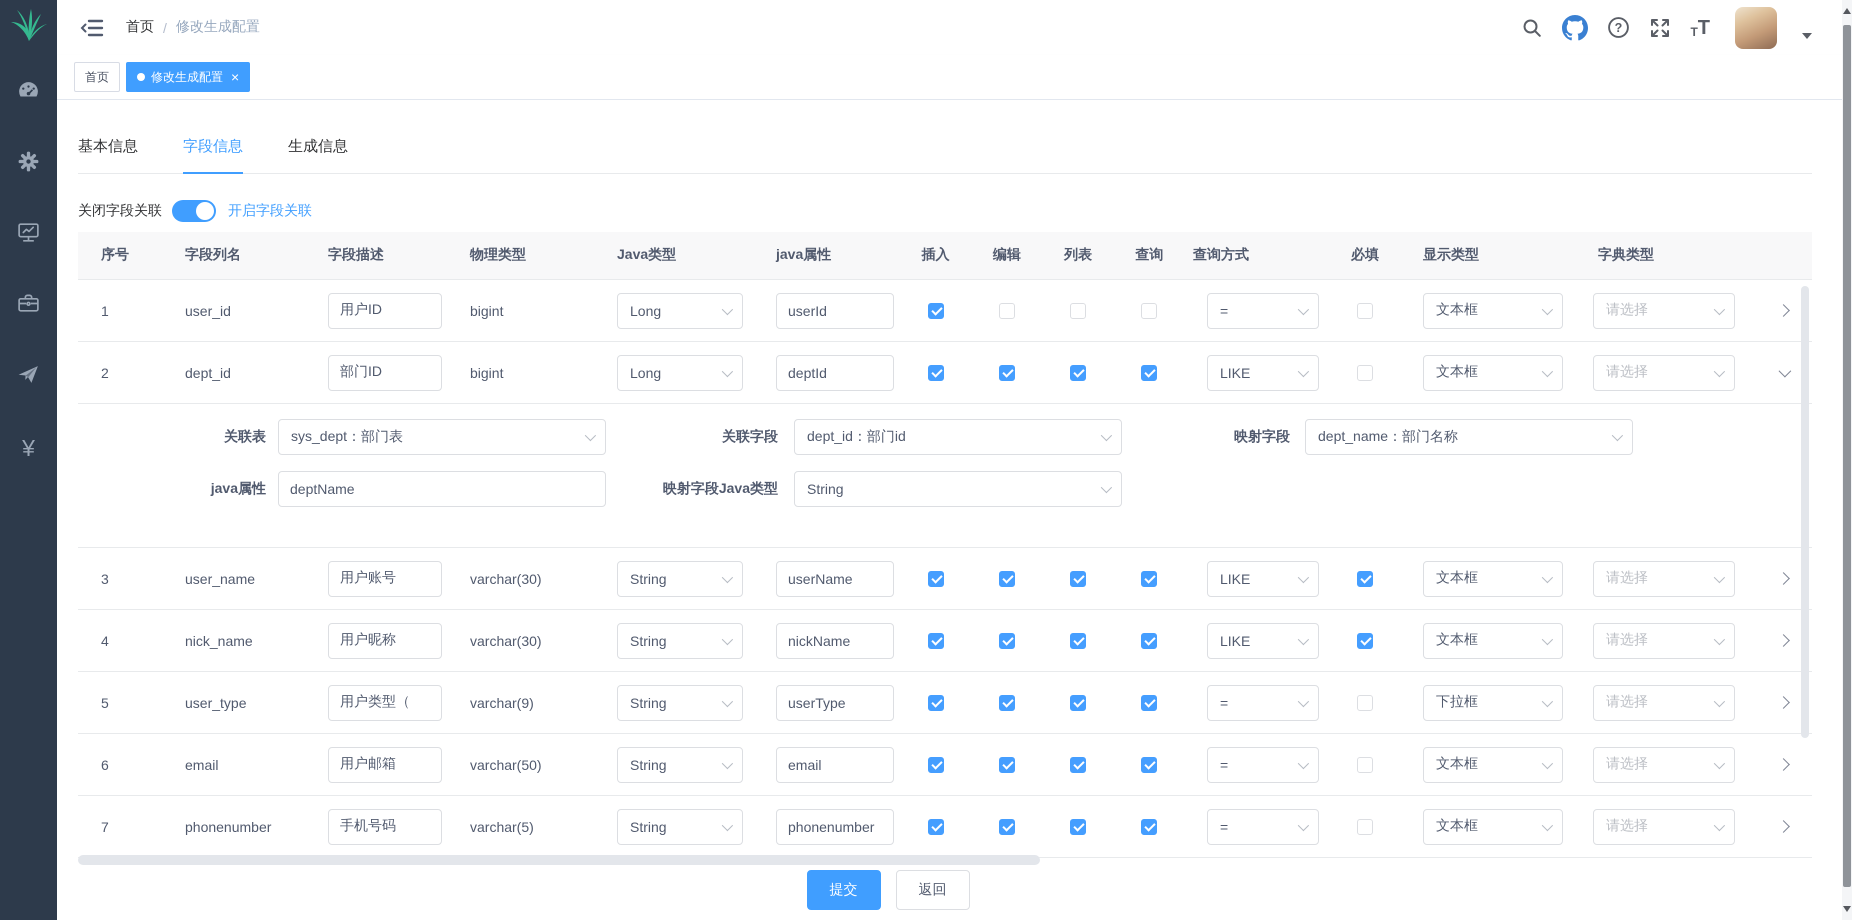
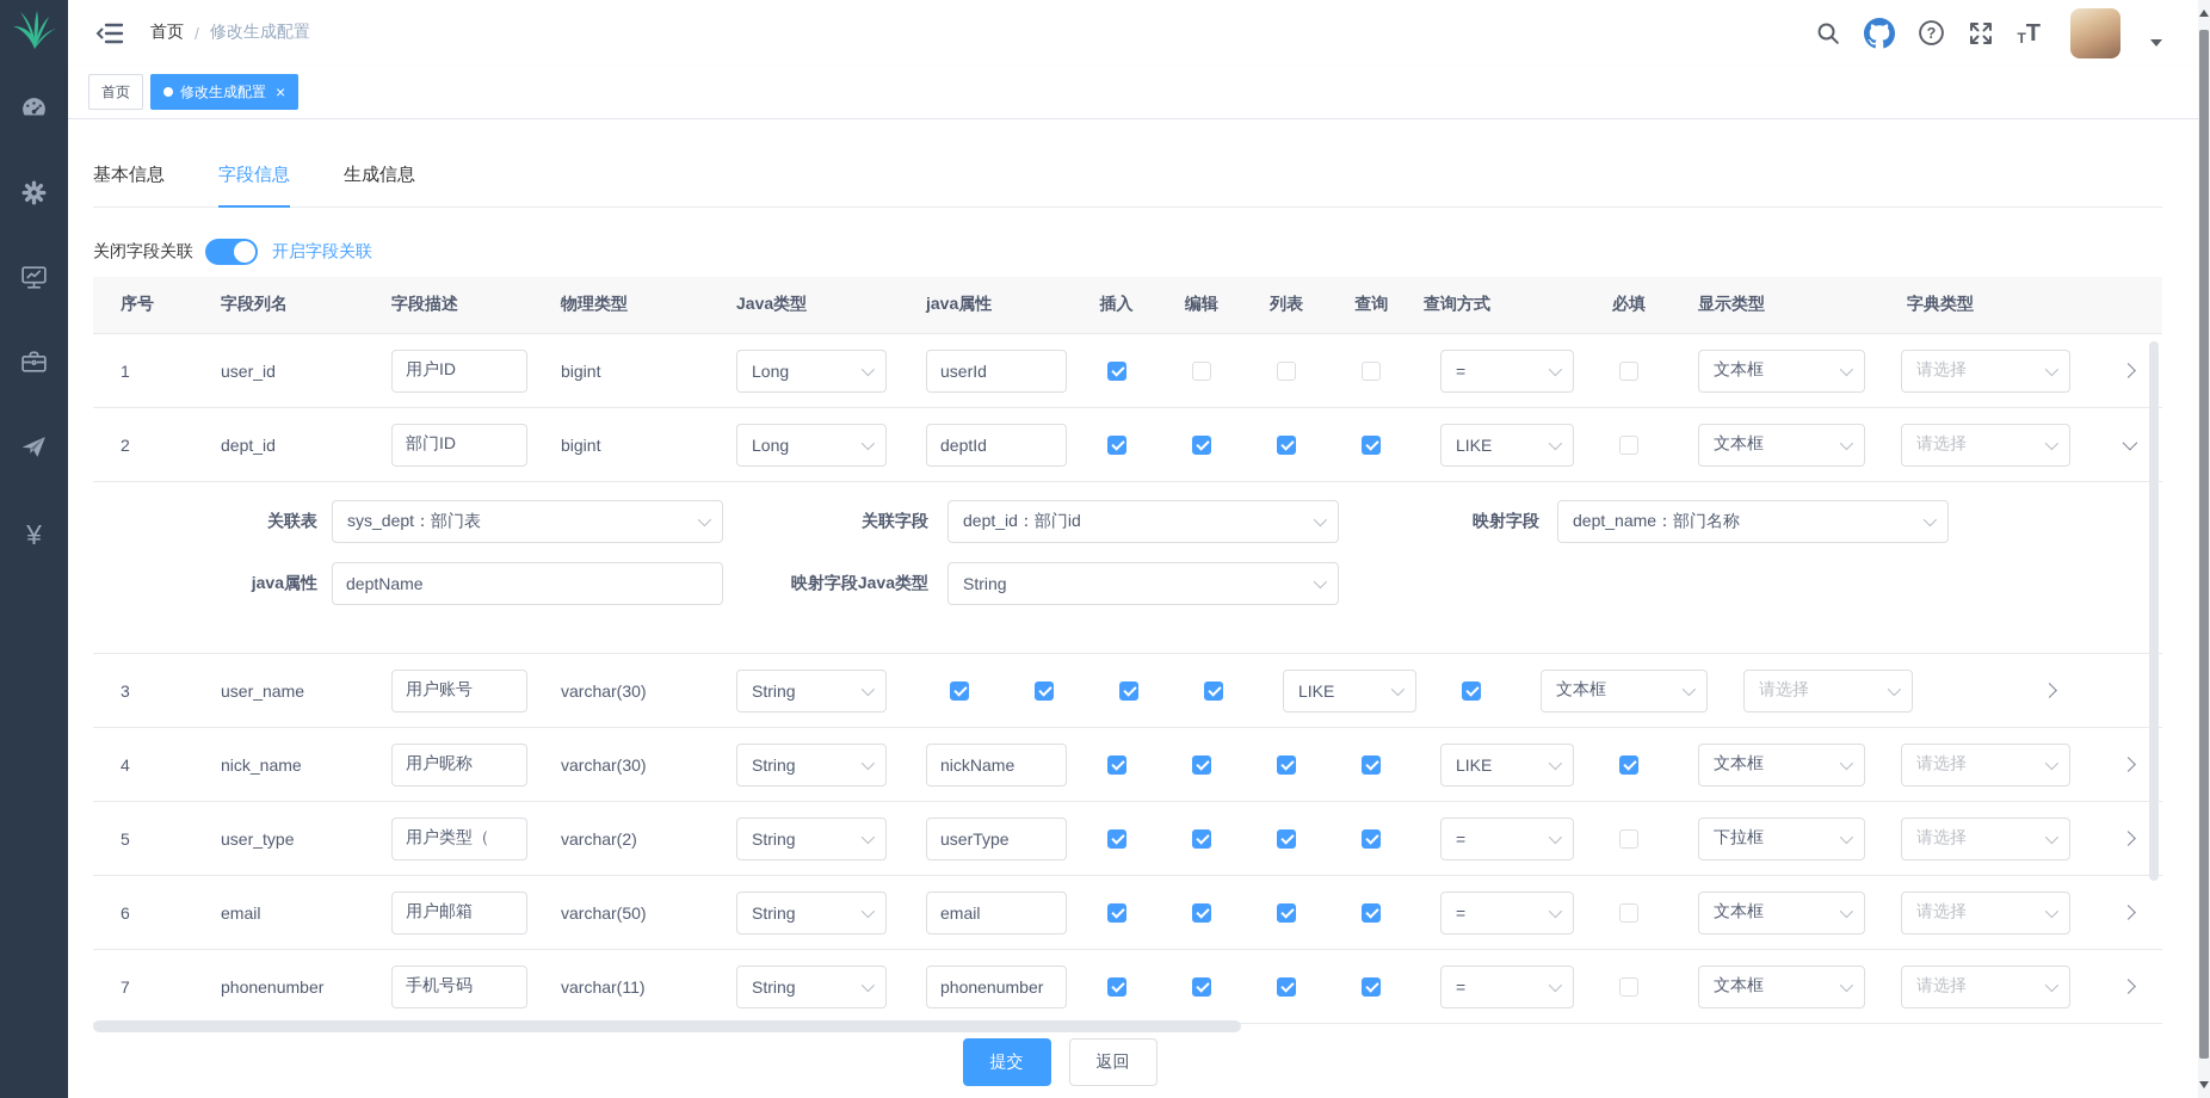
  ¥
  首页
  /
  修改生成配置
  ?
  T
  T
  首页
  修改生成配置
  ×
  基本信息
  字段信息
  生成信息
  关闭字段关联
  开启字段关联
  序号
  字段列名
  字段描述
  物理类型
  Java类型
  java属性
  插入
  编辑
  列表
  查询
  查询方式
  必填
  显示类型
  字典类型
  1
  user_id
  用户ID
  bigint
  Long
  userId
  =
  文本框
  请选择
  2
  dept_id
  部门ID
  bigint
  Long
  deptId
  LIKE
  文本框
  请选择
  关联表
  sys_dept：部门表
  关联字段
  dept_id：部门id
  映射字段
  dept_name：部门名称
  java属性
  deptName
  映射字段Java类型
  String
  3
  user_name
  用户账号
  varchar(30)
  String
- userName
  LIKE
  文本框
  请选择
  4
  nick_name
  用户昵称
  varchar(30)
  String
  nickName
  LIKE
  文本框
  请选择
  5
  user_type
  用户类型（
- varchar(9)
+ varchar(2)
  String
  userType
  =
  下拉框
  请选择
  6
  email
  用户邮箱
  varchar(50)
  String
  email
  =
  文本框
  请选择
  7
  phonenumber
  手机号码
- varchar(5)
+ varchar(11)
  String
  phonenumber
  =
  文本框
  请选择
  提交
  返回
